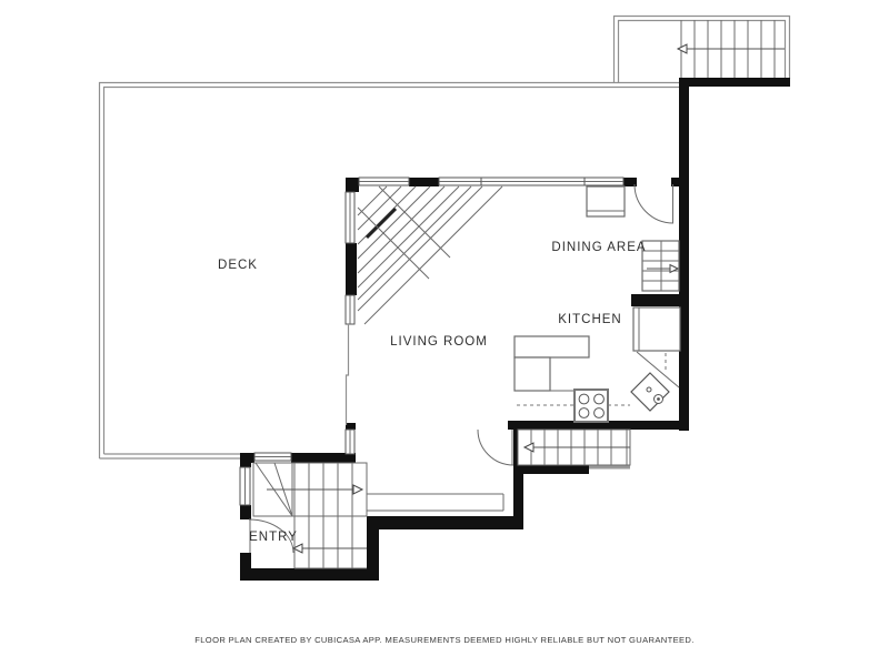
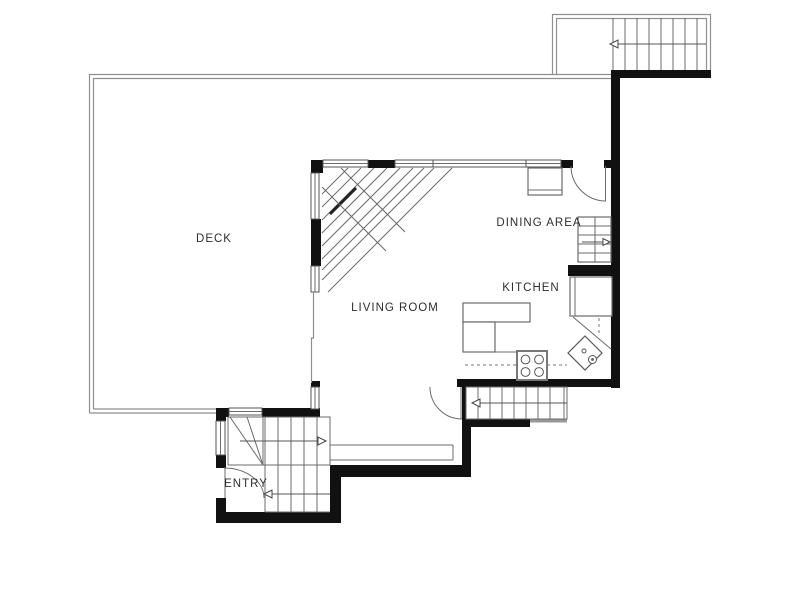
  DECK
  LIVING ROOM
  DINING AREA
  KITCHEN
  ENTRY
- FLOOR PLAN CREATED BY CUBICASA APP. MEASUREMENTS DEEMED HIGHLY RELIABLE BUT NOT GUARANTEED.
